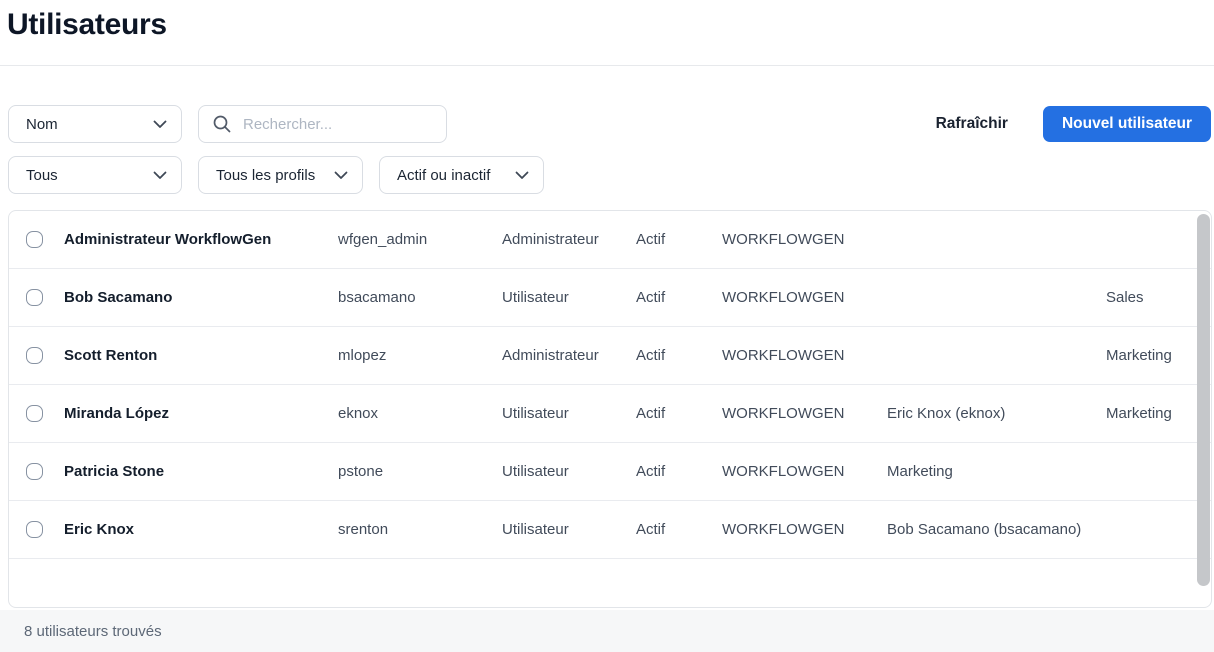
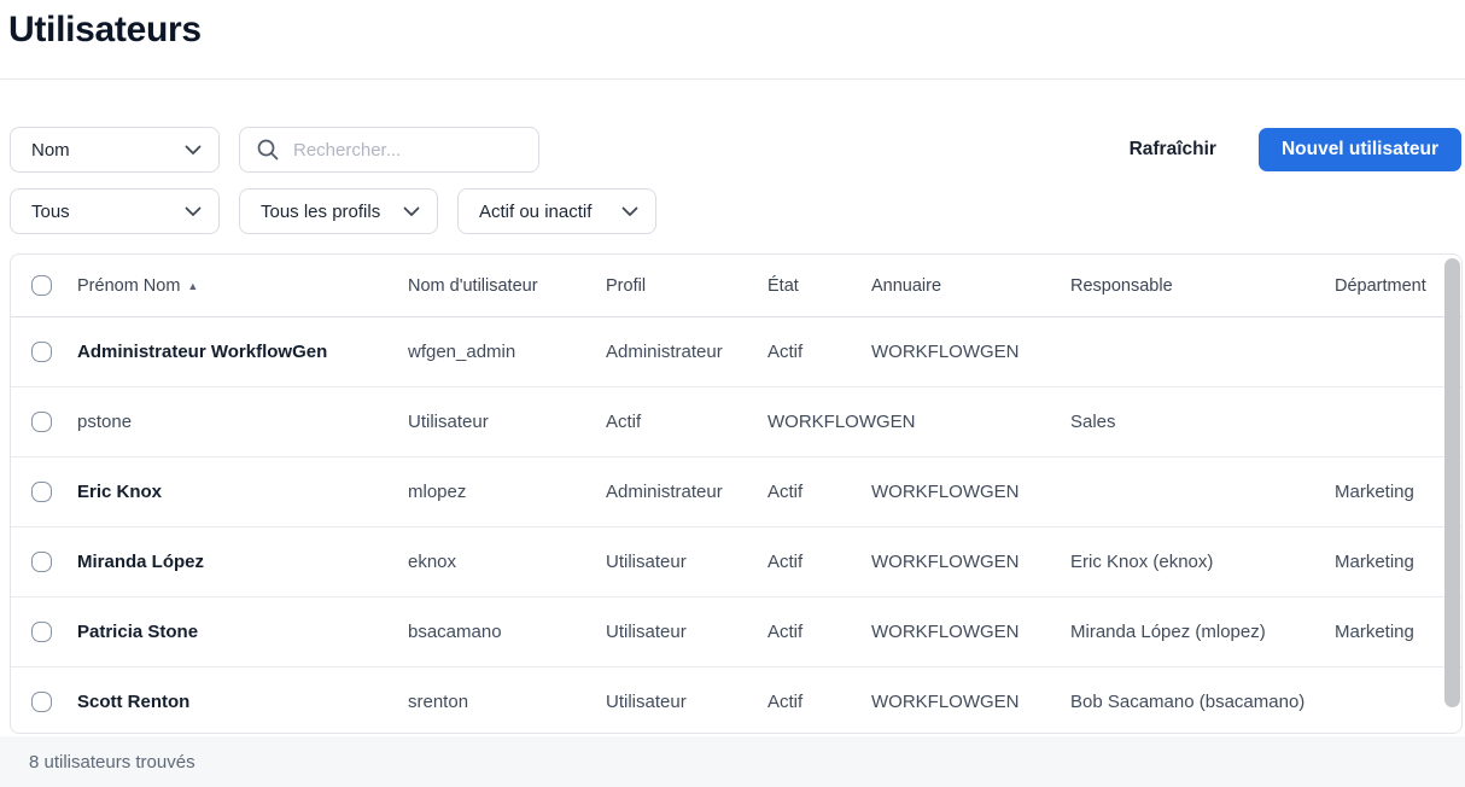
  Utilisateurs
  Nom
  Rechercher...
  Rafraîchir
  Nouvel utilisateur
  Tous
  Tous les profils
  Actif ou inactif
+ Prénom Nom ▲
+ Nom d'utilisateur
+ Profil
+ État
+ Annuaire
+ Responsable
+ Départment
  Administrateur WorkflowGen
  wfgen_admin
  Administrateur
  Actif
  WORKFLOWGEN
- Bob Sacamano
- bsacamano
+ pstone
  Utilisateur
  Actif
  WORKFLOWGEN
  Sales
- Scott Renton
+ Eric Knox
  mlopez
  Administrateur
  Actif
  WORKFLOWGEN
  Marketing
  Miranda López
  eknox
  Utilisateur
  Actif
  WORKFLOWGEN
  Eric Knox (eknox)
  Marketing
  Patricia Stone
- pstone
+ bsacamano
  Utilisateur
  Actif
  WORKFLOWGEN
+ Miranda López (mlopez)
  Marketing
- Eric Knox
+ Scott Renton
  srenton
  Utilisateur
  Actif
  WORKFLOWGEN
  Bob Sacamano (bsacamano)
  8 utilisateurs trouvés
